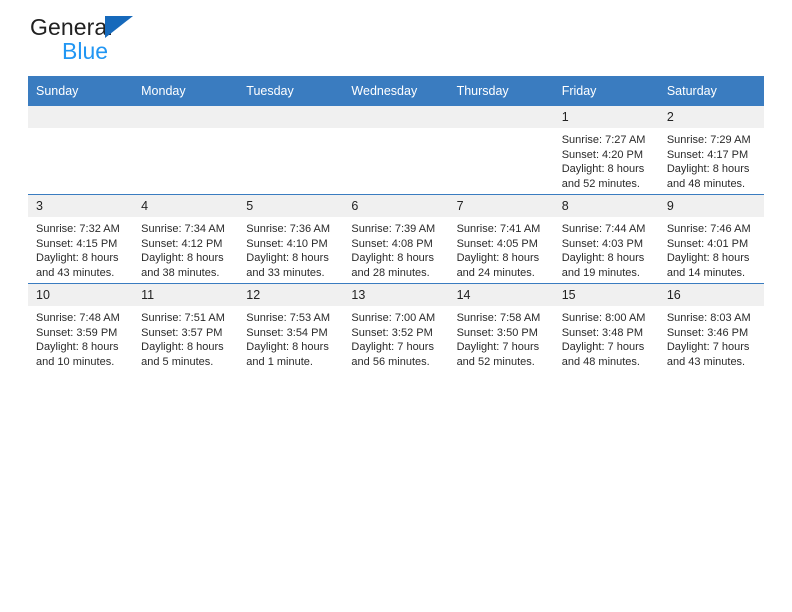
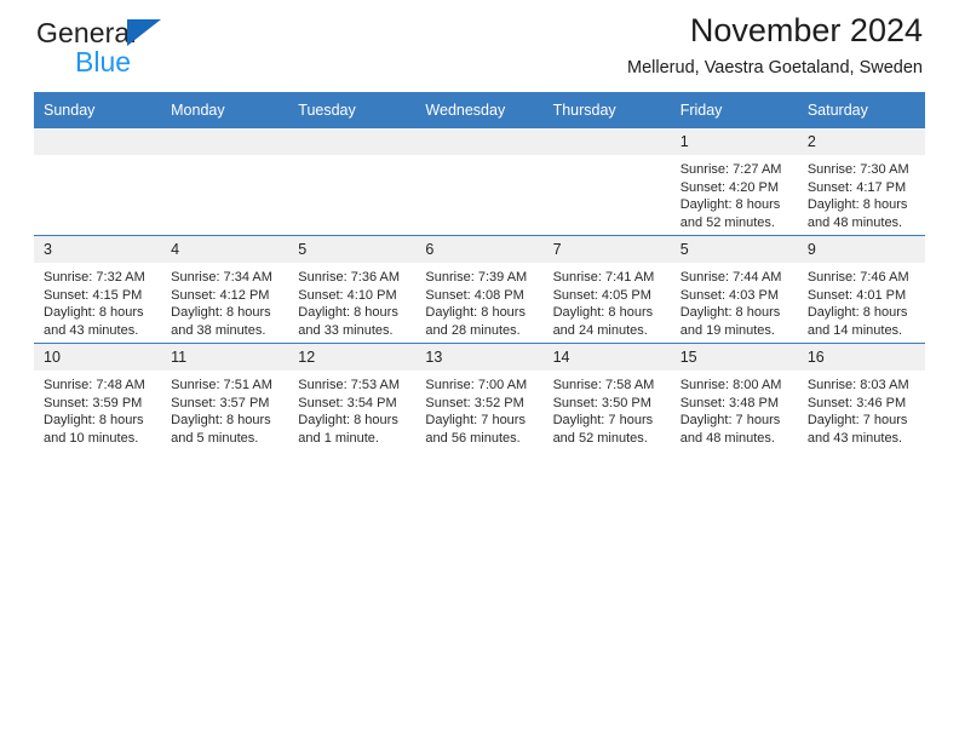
  General
  Blue
+ November 2024
+ Mellerud, Vaestra Goetaland, Sweden
  Sunday	Monday	Tuesday	Wednesday	Thursday	Friday	Saturday
- 					1Sunrise: 7:27 AMSunset: 4:20 PMDaylight: 8 hoursand 52 minutes.	2Sunrise: 7:29 AMSunset: 4:17 PMDaylight: 8 hoursand 48 minutes.
+ 					1Sunrise: 7:27 AMSunset: 4:20 PMDaylight: 8 hoursand 52 minutes.	2Sunrise: 7:30 AMSunset: 4:17 PMDaylight: 8 hoursand 48 minutes.
- 3Sunrise: 7:32 AMSunset: 4:15 PMDaylight: 8 hoursand 43 minutes.	4Sunrise: 7:34 AMSunset: 4:12 PMDaylight: 8 hoursand 38 minutes.	5Sunrise: 7:36 AMSunset: 4:10 PMDaylight: 8 hoursand 33 minutes.	6Sunrise: 7:39 AMSunset: 4:08 PMDaylight: 8 hoursand 28 minutes.	7Sunrise: 7:41 AMSunset: 4:05 PMDaylight: 8 hoursand 24 minutes.	8Sunrise: 7:44 AMSunset: 4:03 PMDaylight: 8 hoursand 19 minutes.	9Sunrise: 7:46 AMSunset: 4:01 PMDaylight: 8 hoursand 14 minutes.
+ 3Sunrise: 7:32 AMSunset: 4:15 PMDaylight: 8 hoursand 43 minutes.	4Sunrise: 7:34 AMSunset: 4:12 PMDaylight: 8 hoursand 38 minutes.	5Sunrise: 7:36 AMSunset: 4:10 PMDaylight: 8 hoursand 33 minutes.	6Sunrise: 7:39 AMSunset: 4:08 PMDaylight: 8 hoursand 28 minutes.	7Sunrise: 7:41 AMSunset: 4:05 PMDaylight: 8 hoursand 24 minutes.	5Sunrise: 7:44 AMSunset: 4:03 PMDaylight: 8 hoursand 19 minutes.	9Sunrise: 7:46 AMSunset: 4:01 PMDaylight: 8 hoursand 14 minutes.
  10Sunrise: 7:48 AMSunset: 3:59 PMDaylight: 8 hoursand 10 minutes.	11Sunrise: 7:51 AMSunset: 3:57 PMDaylight: 8 hoursand 5 minutes.	12Sunrise: 7:53 AMSunset: 3:54 PMDaylight: 8 hoursand 1 minute.	13Sunrise: 7:00 AMSunset: 3:52 PMDaylight: 7 hoursand 56 minutes.	14Sunrise: 7:58 AMSunset: 3:50 PMDaylight: 7 hoursand 52 minutes.	15Sunrise: 8:00 AMSunset: 3:48 PMDaylight: 7 hoursand 48 minutes.	16Sunrise: 8:03 AMSunset: 3:46 PMDaylight: 7 hoursand 43 minutes.
